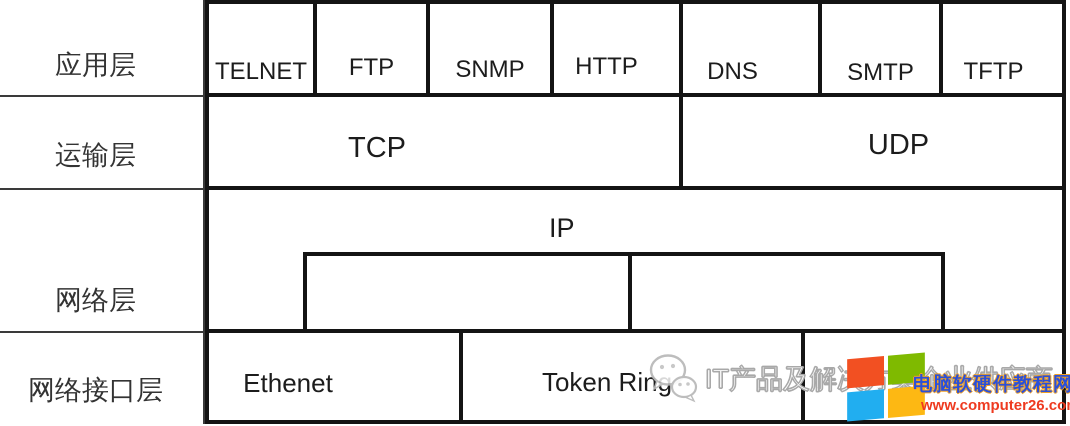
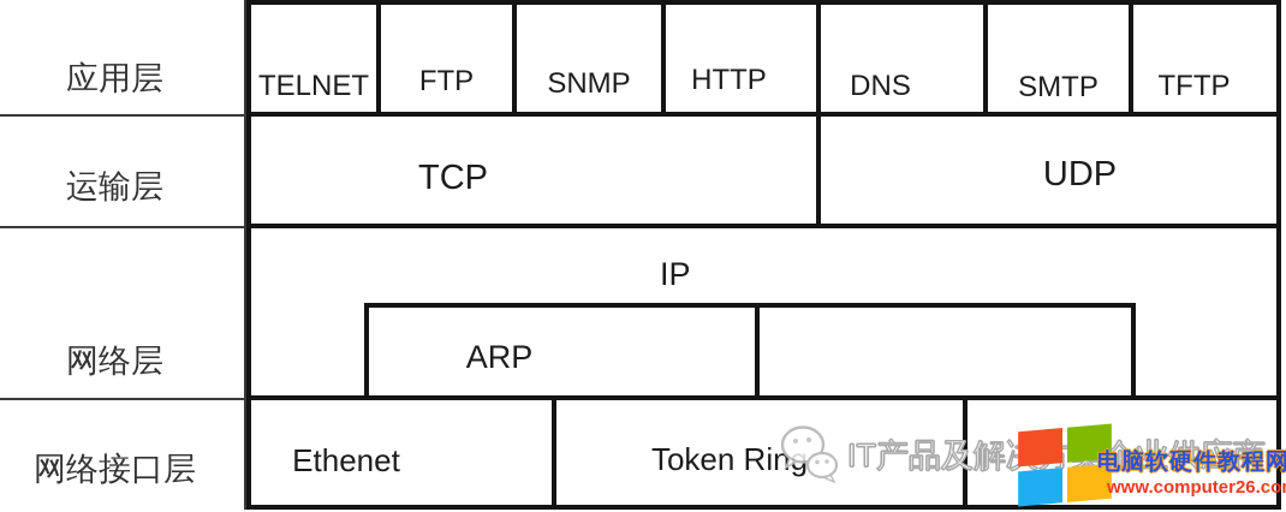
  应用层
  运输层
  网络层
  网络接口层
  TELNET
  FTP
  SNMP
  HTTP
  DNS
  SMTP
  TFTP
  TCP
  UDP
  IP
+ ARP
  Ethenet
  Token Ring
  IT产品及解企业供应商
  电脑软硬件教程网
  www.computer26.co
